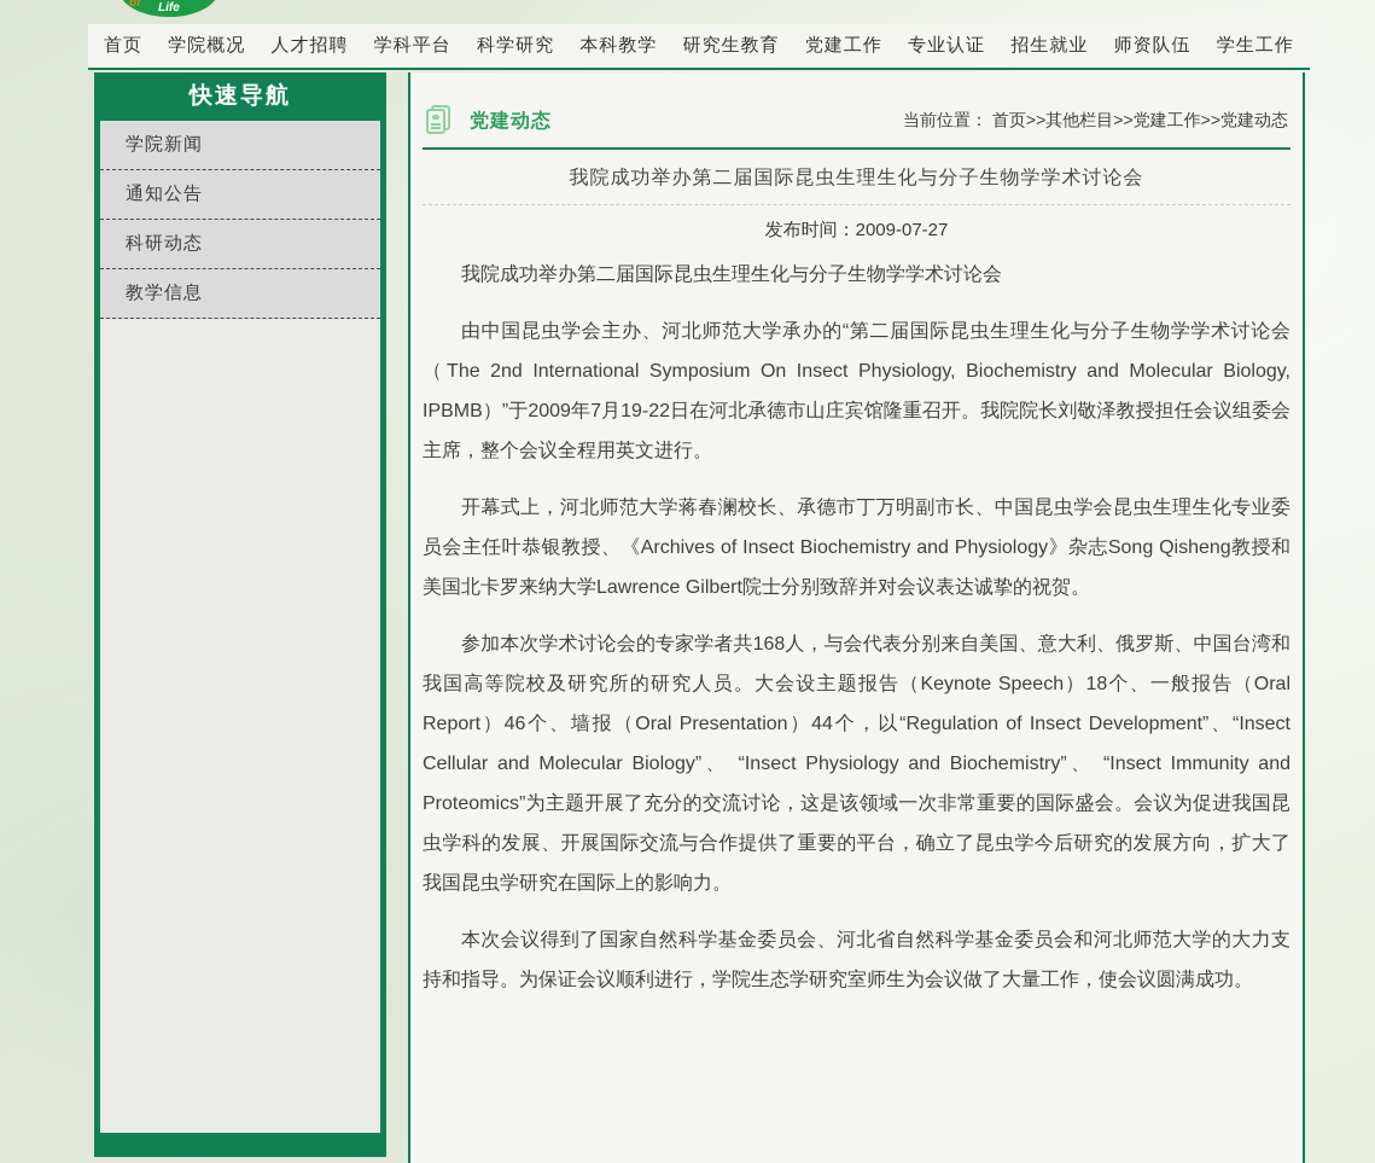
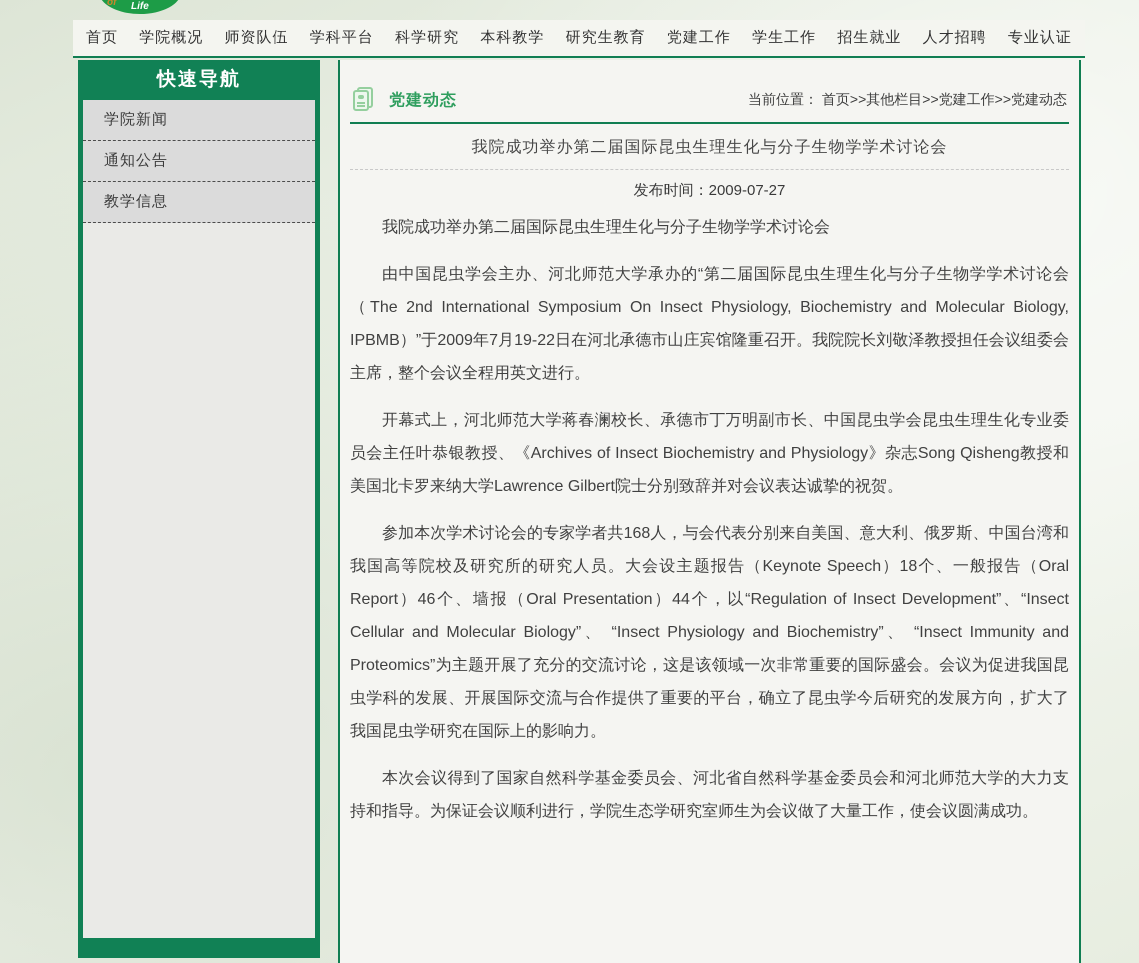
  of
  Life
  首页
  学院概况
- 人才招聘
+ 师资队伍
  学科平台
  科学研究
  本科教学
  研究生教育
  党建工作
- 专业认证
+ 学生工作
  招生就业
- 师资队伍
+ 人才招聘
- 学生工作
+ 专业认证
  快速导航
  学院新闻
  通知公告
- 科研动态
  教学信息
  党建动态
  当前位置： 首页>>其他栏目>>党建工作>>党建动态
  我院成功举办第二届国际昆虫生理生化与分子生物学学术讨论会
  发布时间：2009-07-27
  我院成功举办第二届国际昆虫生理生化与分子生物学学术讨论会
  由中国昆虫学会主办、河北师范大学承办的“第二届国际昆虫生理生化与分子生物学学术讨论会（The 2nd International Symposium On Insect Physiology, Biochemistry and Molecular Biology, IPBMB）”于2009年7月19-22日在河北承德市山庄宾馆隆重召开。我院院长刘敬泽教授担任会议组委会主席，整个会议全程用英文进行。
  开幕式上，河北师范大学蒋春澜校长、承德市丁万明副市长、中国昆虫学会昆虫生理生化专业委员会主任叶恭银教授、《Archives of Insect Biochemistry and Physiology》杂志Song Qisheng教授和美国北卡罗来纳大学Lawrence Gilbert院士分别致辞并对会议表达诚挚的祝贺。
  参加本次学术讨论会的专家学者共168人，与会代表分别来自美国、意大利、俄罗斯、中国台湾和我国高等院校及研究所的研究人员。大会设主题报告（Keynote Speech）18个、一般报告（Oral Report）46个、墙报（Oral Presentation）44个，以“Regulation of Insect Development”、“Insect Cellular and Molecular Biology”、 “Insect Physiology and Biochemistry”、 “Insect Immunity and Proteomics”为主题开展了充分的交流讨论，这是该领域一次非常重要的国际盛会。会议为促进我国昆虫学科的发展、开展国际交流与合作提供了重要的平台，确立了昆虫学今后研究的发展方向，扩大了我国昆虫学研究在国际上的影响力。
  本次会议得到了国家自然科学基金委员会、河北省自然科学基金委员会和河北师范大学的大力支持和指导。为保证会议顺利进行，学院生态学研究室师生为会议做了大量工作，使会议圆满成功。
